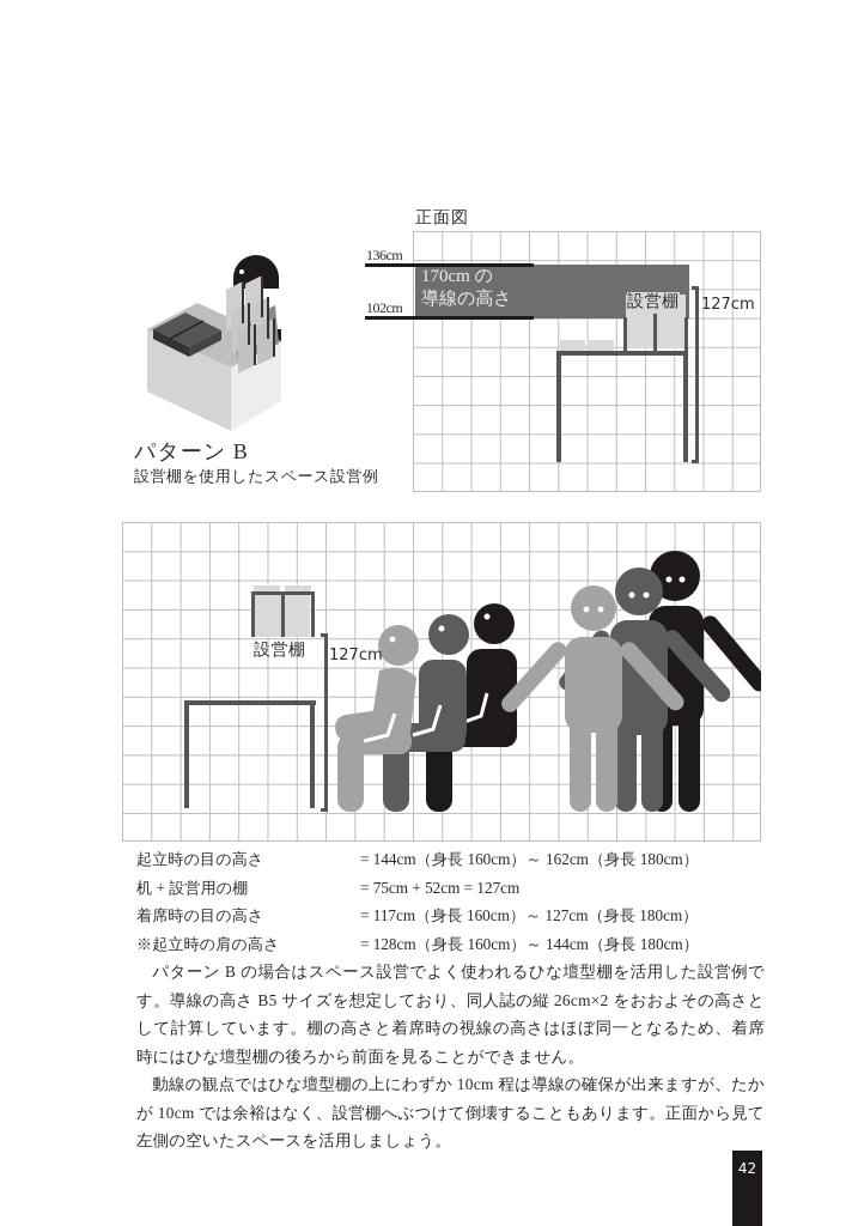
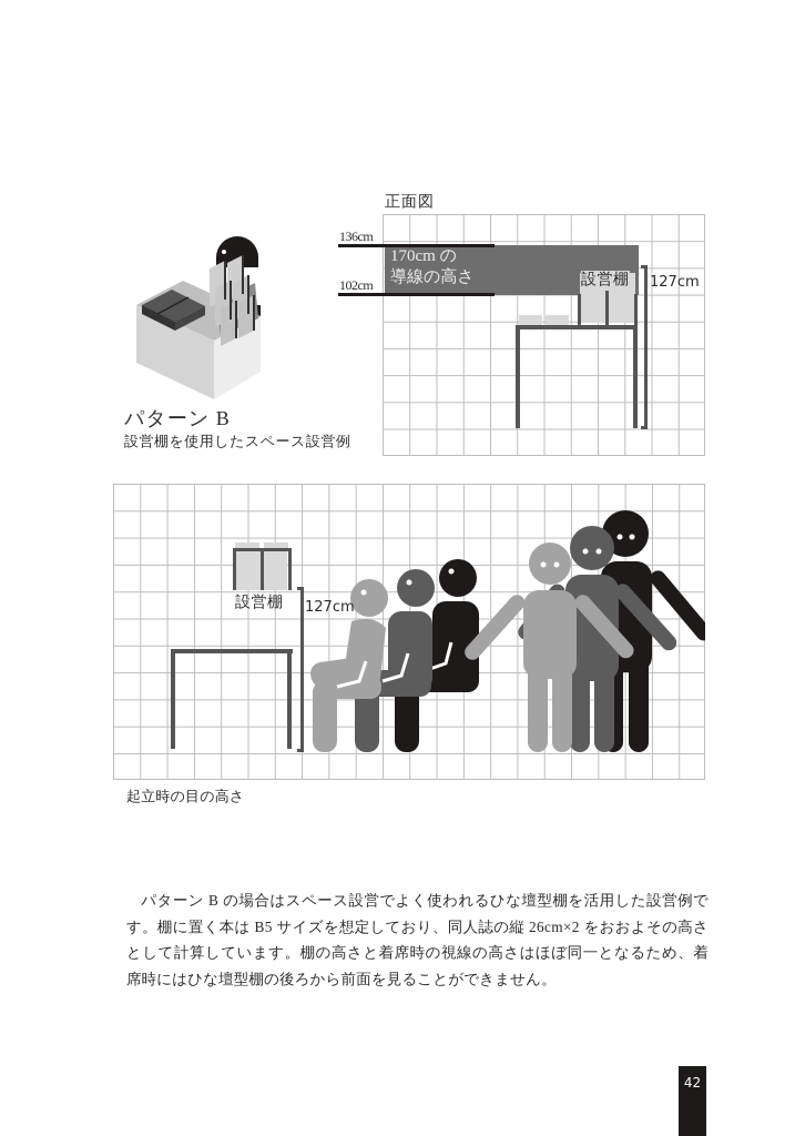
  パターン B
  設営棚を使用したスペース設営例
  正面図
  170cm の
  導線の高さ
  136cm
  102cm
  設営棚
  127cm
  設営棚
  127cm
  起立時の目の高さ
- = 144cm（身長 160cm）～ 162cm（身長 180cm）
- 机 + 設営用の棚
- = 75cm + 52cm = 127cm
- 着席時の目の高さ
- = 117cm（身長 160cm）～ 127cm（身長 180cm）
- ※起立時の肩の高さ
- = 128cm（身長 160cm）～ 144cm（身長 180cm）
- パターン B の場合はスペース設営でよく使われるひな壇型棚を活用した設営例です。導線の高さ B5 サイズを想定しており、同人誌の縦 26cm×2 をおおよその高さとして計算しています。棚の高さと着席時の視線の高さはほぼ同一となるため、着席時にはひな壇型棚の後ろから前面を見ることができません。
+ パターン B の場合はスペース設営でよく使われるひな壇型棚を活用した設営例です。棚に置く本は B5 サイズを想定しており、同人誌の縦 26cm×2 をおおよその高さとして計算しています。棚の高さと着席時の視線の高さはほぼ同一となるため、着席時にはひな壇型棚の後ろから前面を見ることができません。
- 動線の観点ではひな壇型棚の上にわずか 10cm 程は導線の確保が出来ますが、たかが 10cm では余裕はなく、設営棚へぶつけて倒壊することもあります。正面から見て左側の空いたスペースを活用しましょう。
  42
